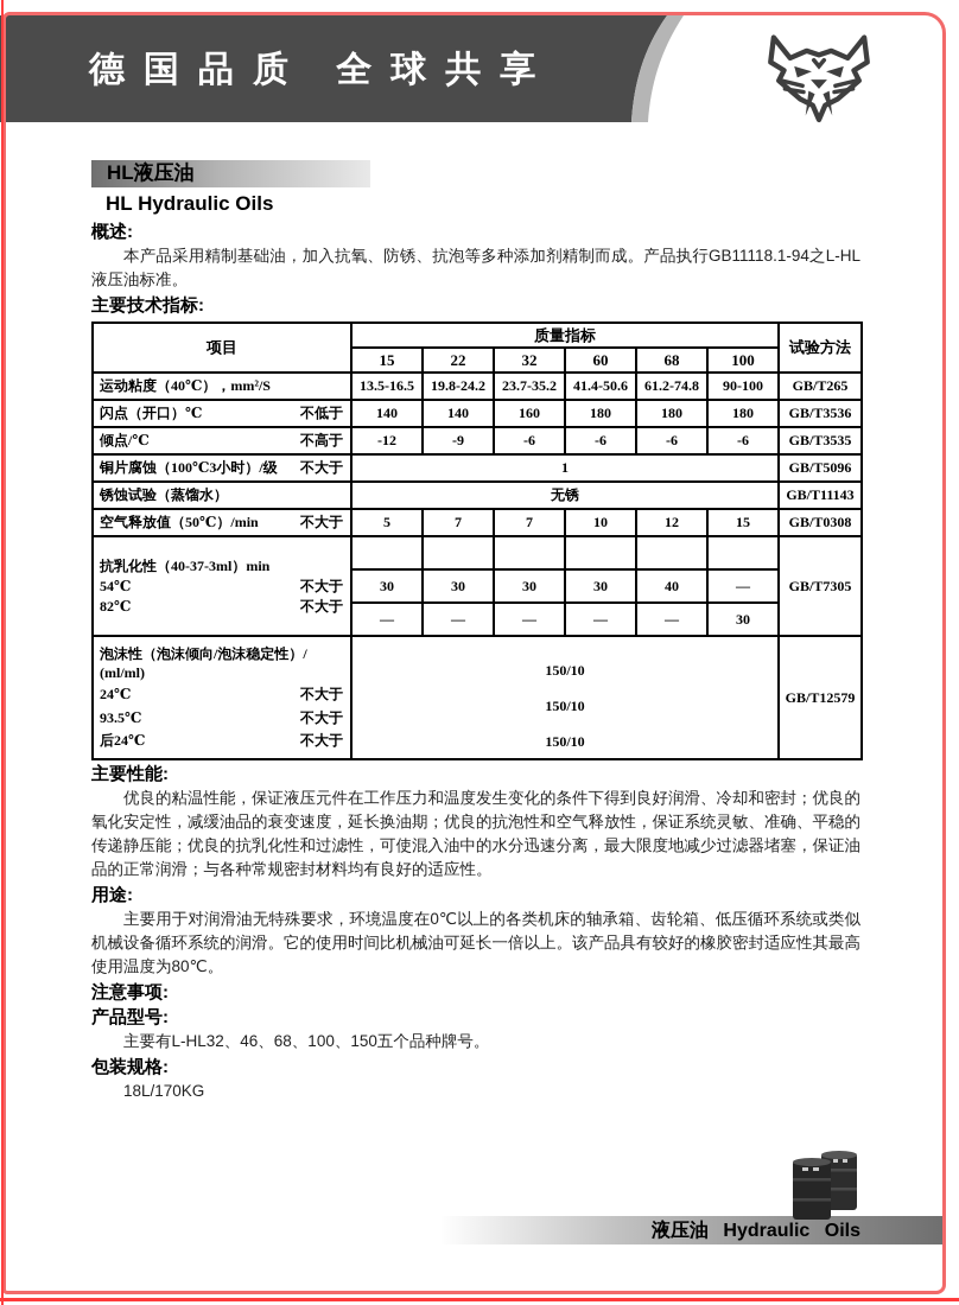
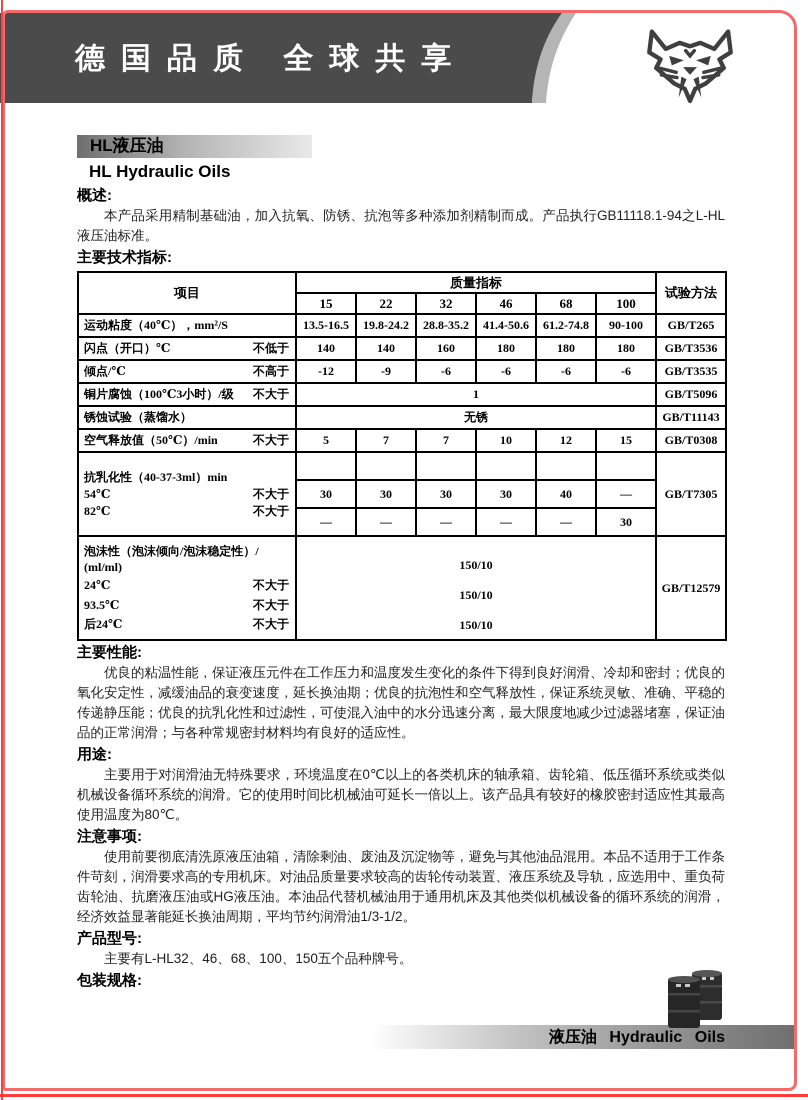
  德国品质 全球共享
  HL液压油
  HL Hydraulic Oils
  概述:
  本产品采用精制基础油，加入抗氧、防锈、抗泡等多种添加剂精制而成。产品执行GB11118.1-94之L-HL液压油标准。
  主要技术指标:
  项目	质量指标	试验方法
- 15	22	32	60	68	100
+ 15	22	32	46	68	100
- 运动粘度（40℃），mm²/S	13.5-16.5	19.8-24.2	23.7-35.2	41.4-50.6	61.2-74.8	90-100	GB/T265
+ 运动粘度（40℃），mm²/S	13.5-16.5	19.8-24.2	28.8-35.2	41.4-50.6	61.2-74.8	90-100	GB/T265
  闪点（开口）℃ 不低于	140	140	160	180	180	180	GB/T3536
  倾点/℃ 不高于	-12	-9	-6	-6	-6	-6	GB/T3535
  铜片腐蚀（100℃3小时）/级 不大于	1	GB/T5096
  锈蚀试验（蒸馏水）	无锈	GB/T11143
  空气释放值（50℃）/min 不大于	5	7	7	10	12	15	GB/T0308
  抗乳化性（40-37-3ml）min 54℃ 不大于 82℃ 不大于							GB/T7305
  30	30	30	30	40	—
  —	—	—	—	—	30
  泡沫性（泡沫倾向/泡沫稳定性）/ (ml/ml) 24℃ 不大于 93.5℃ 不大于 后24℃ 不大于	150/10 150/10 150/10	GB/T12579
  主要性能:
  优良的粘温性能，保证液压元件在工作压力和温度发生变化的条件下得到良好润滑、冷却和密封；优良的氧化安定性，减缓油品的衰变速度，延长换油期；优良的抗泡性和空气释放性，保证系统灵敏、准确、平稳的传递静压能；优良的抗乳化性和过滤性，可使混入油中的水分迅速分离，最大限度地减少过滤器堵塞，保证油品的正常润滑；与各种常规密封材料均有良好的适应性。
  用途:
  主要用于对润滑油无特殊要求，环境温度在0℃以上的各类机床的轴承箱、齿轮箱、低压循环系统或类似机械设备循环系统的润滑。它的使用时间比机械油可延长一倍以上。该产品具有较好的橡胶密封适应性其最高使用温度为80℃。
  注意事项:
+ 使用前要彻底清洗原液压油箱，清除剩油、废油及沉淀物等，避免与其他油品混用。本品不适用于工作条件苛刻，润滑要求高的专用机床。对油品质量要求较高的齿轮传动装置、液压系统及导轨，应选用中、重负荷齿轮油、抗磨液压油或HG液压油。本油品代替机械油用于通用机床及其他类似机械设备的循环系统的润滑，经济效益显著能延长换油周期，平均节约润滑油1/3-1/2。
  产品型号:
  主要有L-HL32、46、68、100、150五个品种牌号。
  包装规格:
- 18L/170KG
  液压油 Hydraulic Oils
